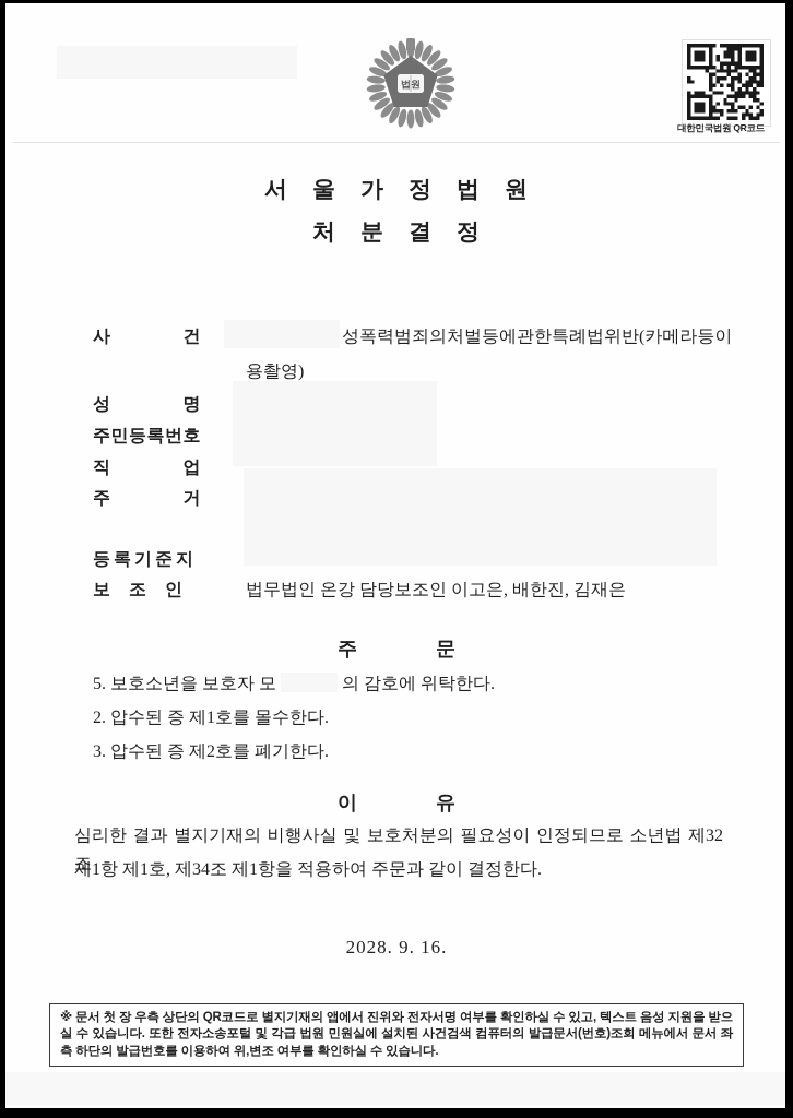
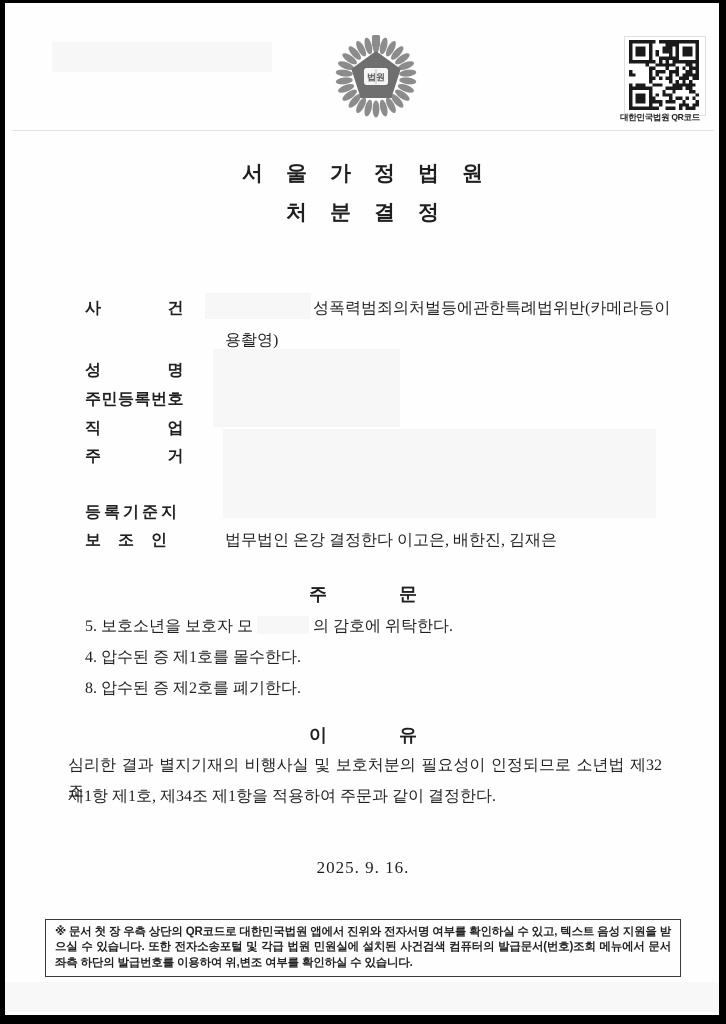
  법원
  대한민국법원 QR코드
  서 울 가 정 법 원
  처 분 결 정
  사 건
  성폭력범죄의처벌등에관한특례법위반(카메라등이
  용촬영)
  성 명
  주민등록번호
  직 업
  주 거
  등록기준지
  보 조 인
- 법무법인 온강 담당보조인 이고은, 배한진, 김재은
+ 법무법인 온강 결정한다 이고은, 배한진, 김재은
  주 문
  5. 보호소년을 보호자 모 의 감호에 위탁한다.
- 2. 압수된 증 제1호를 몰수한다.
+ 4. 압수된 증 제1호를 몰수한다.
- 3. 압수된 증 제2호를 폐기한다.
+ 8. 압수된 증 제2호를 폐기한다.
  이 유
  심리한 결과 별지기재의 비행사실 및 보호처분의 필요성이 인정되므로 소년법 제32조
  제1항 제1호, 제34조 제1항을 적용하여 주문과 같이 결정한다.
- 2028. 9. 16.
+ 2025. 9. 16.
- ※ 문서 첫 장 우측 상단의 QR코드로 별지기재의 앱에서 진위와 전자서명 여부를 확인하실 수 있고, 텍스트 음성 지원을 받으실 수 있습니다. 또한 전자소송포털 및 각급 법원 민원실에 설치된 사건검색 컴퓨터의 발급문서(번호)조회 메뉴에서 문서 좌측 하단의 발급번호를 이용하여 위,변조 여부를 확인하실 수 있습니다.
+ ※ 문서 첫 장 우측 상단의 QR코드로 대한민국법원 앱에서 진위와 전자서명 여부를 확인하실 수 있고, 텍스트 음성 지원을 받으실 수 있습니다. 또한 전자소송포털 및 각급 법원 민원실에 설치된 사건검색 컴퓨터의 발급문서(번호)조회 메뉴에서 문서 좌측 하단의 발급번호를 이용하여 위,변조 여부를 확인하실 수 있습니다.
